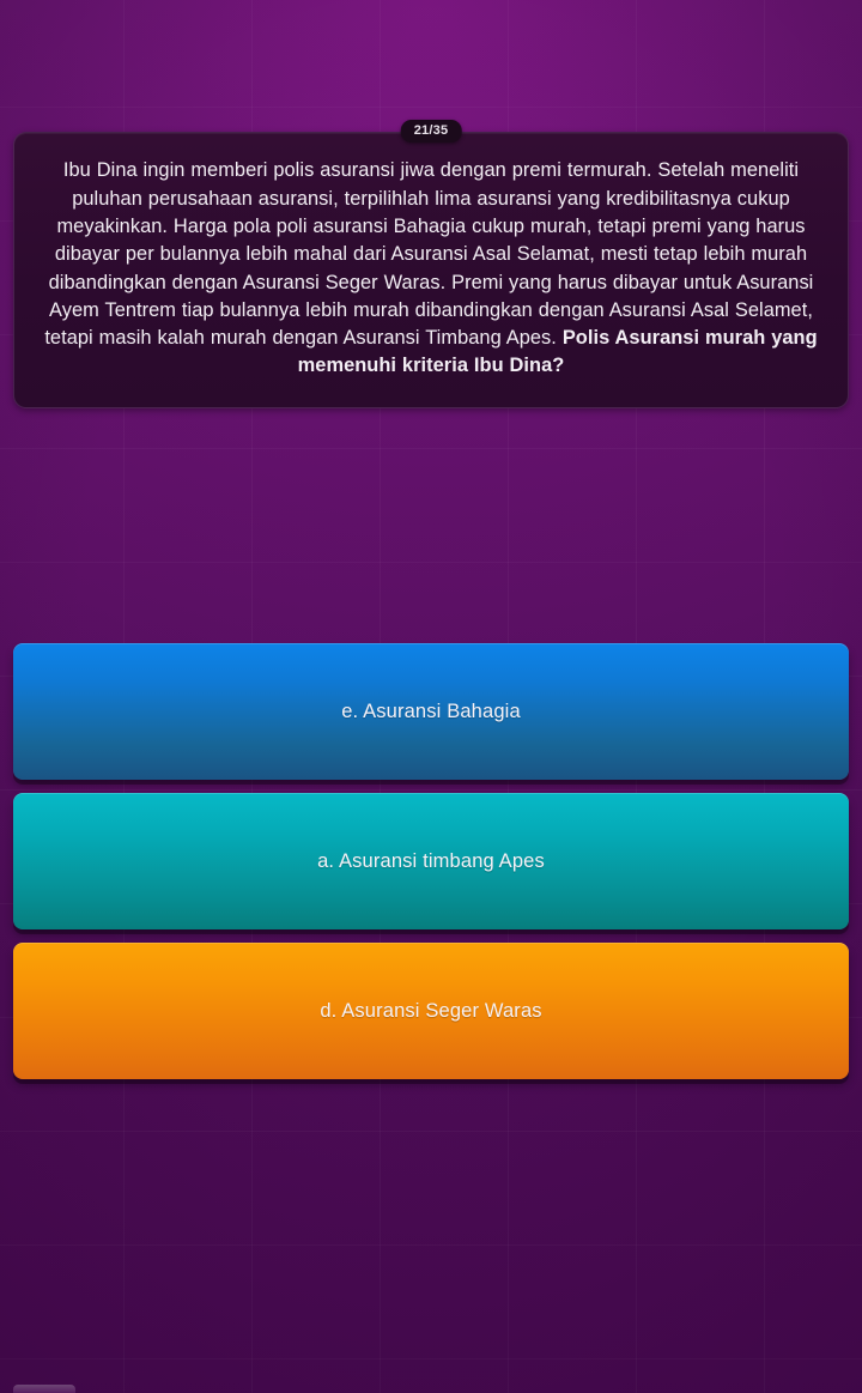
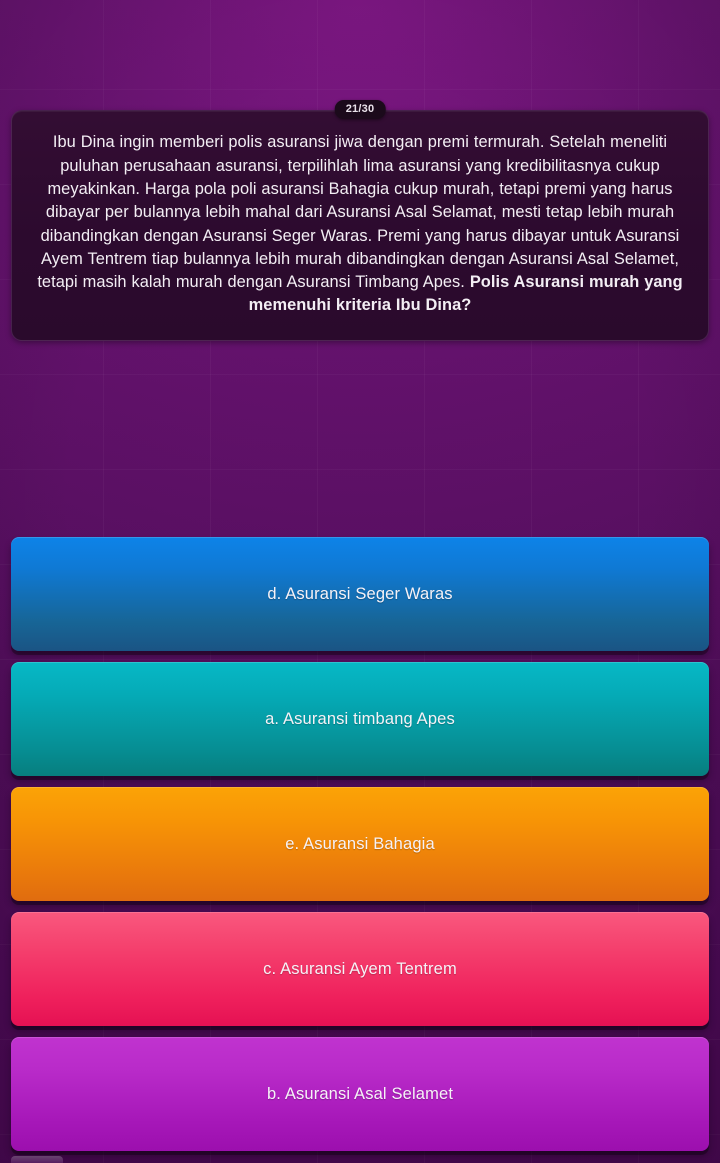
- 21/35
+ 21/30
  Ibu Dina ingin memberi polis asuransi jiwa dengan premi termurah. Setelah meneliti puluhan perusahaan asuransi, terpilihlah lima asuransi yang kredibilitasnya cukup meyakinkan. Harga pola poli asuransi Bahagia cukup murah, tetapi premi yang harus dibayar per bulannya lebih mahal dari Asuransi Asal Selamat, mesti tetap lebih murah dibandingkan dengan Asuransi Seger Waras. Premi yang harus dibayar untuk Asuransi Ayem Tentrem tiap bulannya lebih murah dibandingkan dengan Asuransi Asal Selamet, tetapi masih kalah murah dengan Asuransi Timbang Apes. Polis Asuransi murah yang memenuhi kriteria Ibu Dina?
- e. Asuransi Bahagia
+ d. Asuransi Seger Waras
  a. Asuransi timbang Apes
- d. Asuransi Seger Waras
+ e. Asuransi Bahagia
+ c. Asuransi Ayem Tentrem
+ b. Asuransi Asal Selamet
